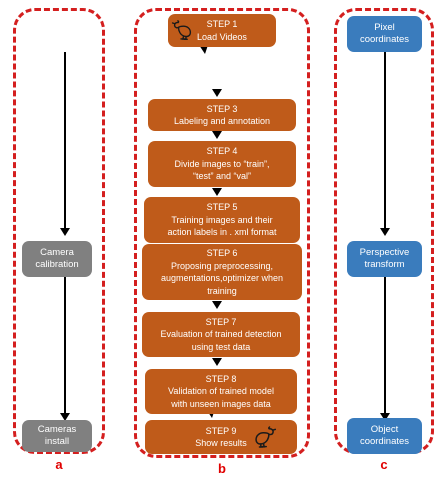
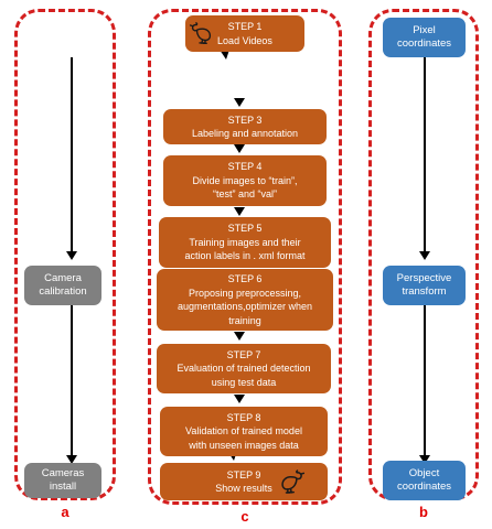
  Camera
  calibration
  Cameras
  install
  a
  STEP 1 Load Videos
  STEP 3 Labeling and annotation
  STEP 4 Divide images to “train”,
  “test” and “val”
  STEP 5 Training images and their
  action labels in . xml format
  STEP 6 Proposing preprocessing,
  augmentations,optimizer when
  training
  STEP 7 Evaluation of trained detection
  using test data
  STEP 8 Validation of trained model
  with unseen images data
  STEP 9 Show results
- b
+ c
  Pixel
  coordinates
  Perspective
  transform
  Object
  coordinates
- c
+ b
